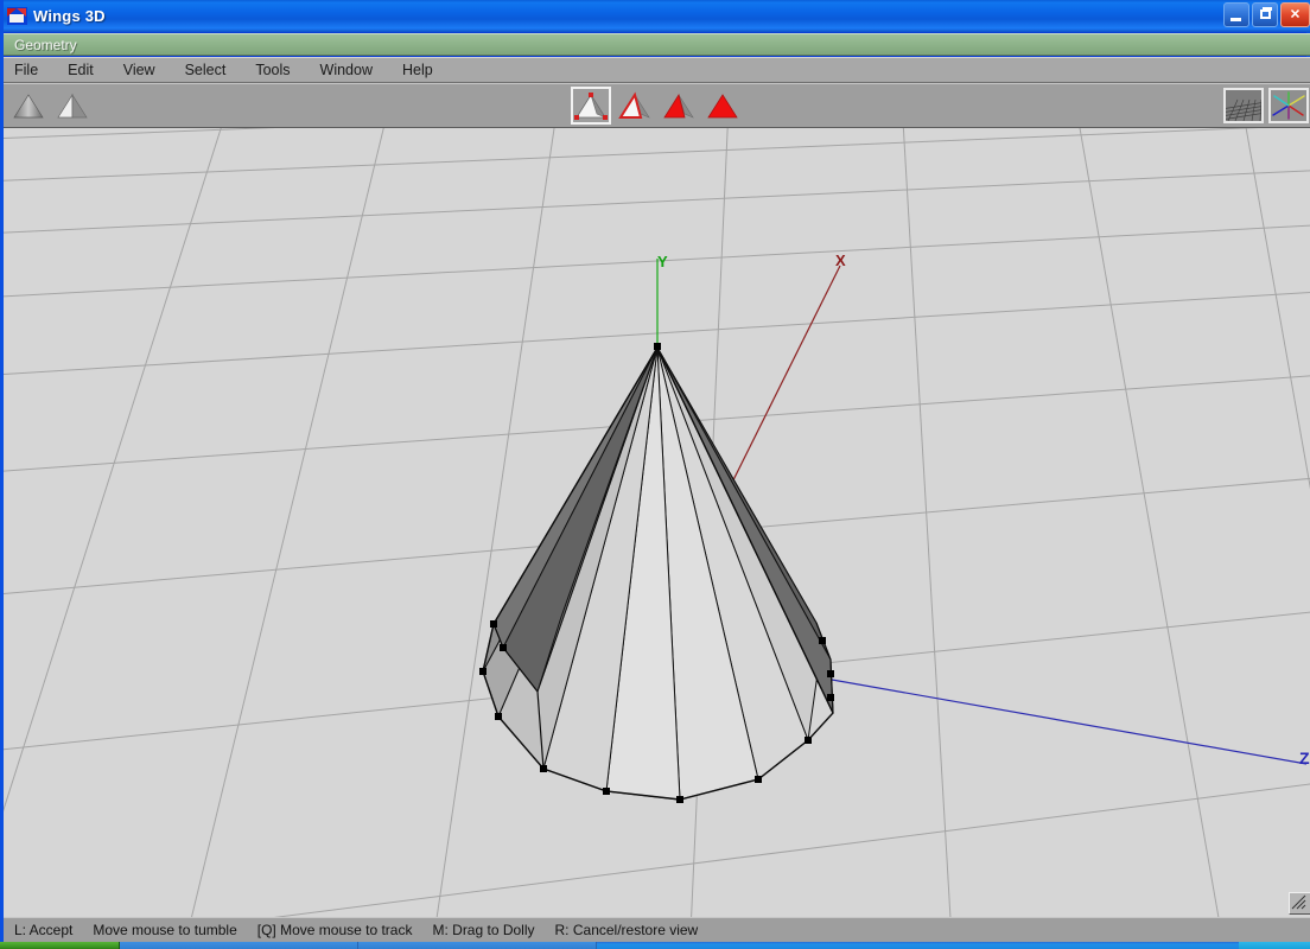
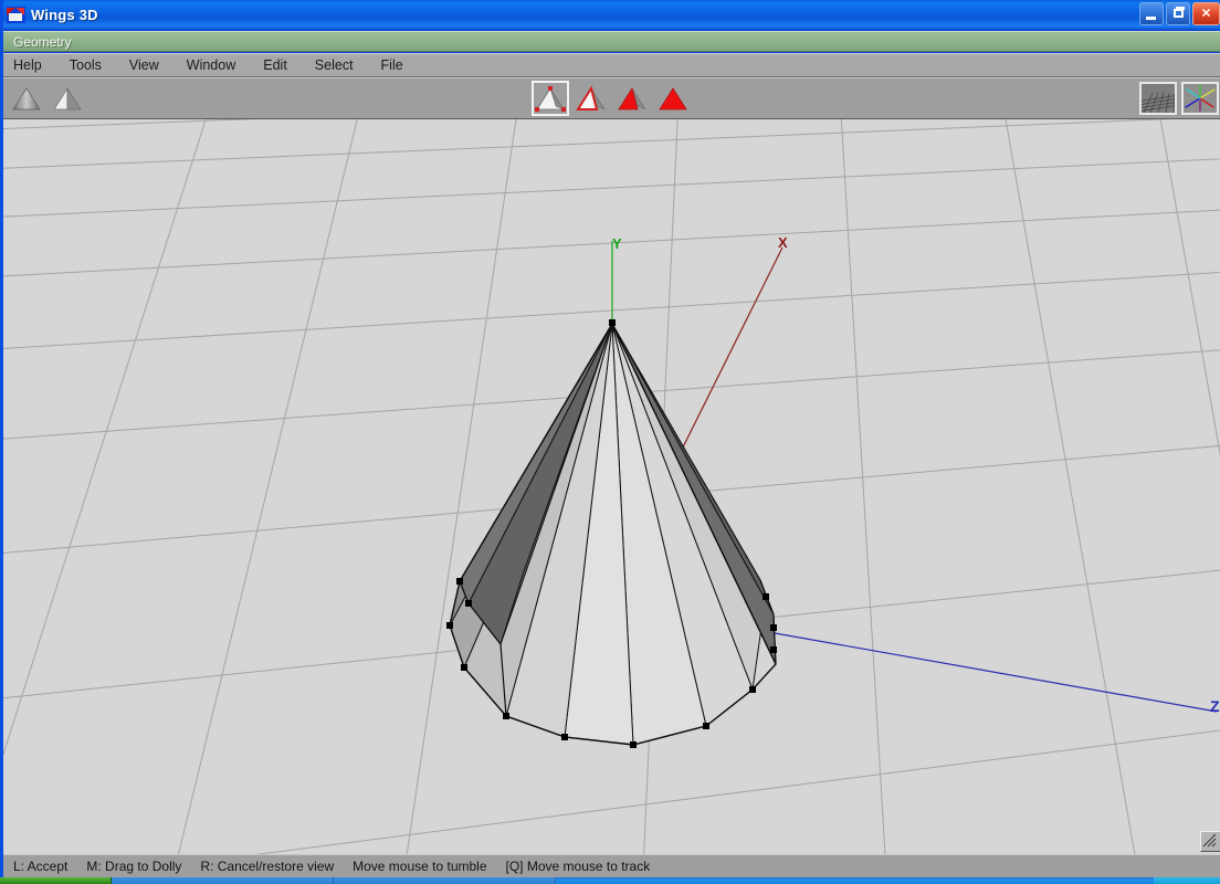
  Wings 3D
  ✕
  Geometry
- File
+ Help
- Edit
+ Tools
  View
- Select
+ Window
- Tools
+ Edit
- Window
+ Select
- Help
+ File
  X
  Y
  Z
  L: Accept
- Move mouse to tumble
+ M: Drag to Dolly
- [Q] Move mouse to track
+ R: Cancel/restore view
- M: Drag to Dolly
+ Move mouse to tumble
- R: Cancel/restore view
+ [Q] Move mouse to track
